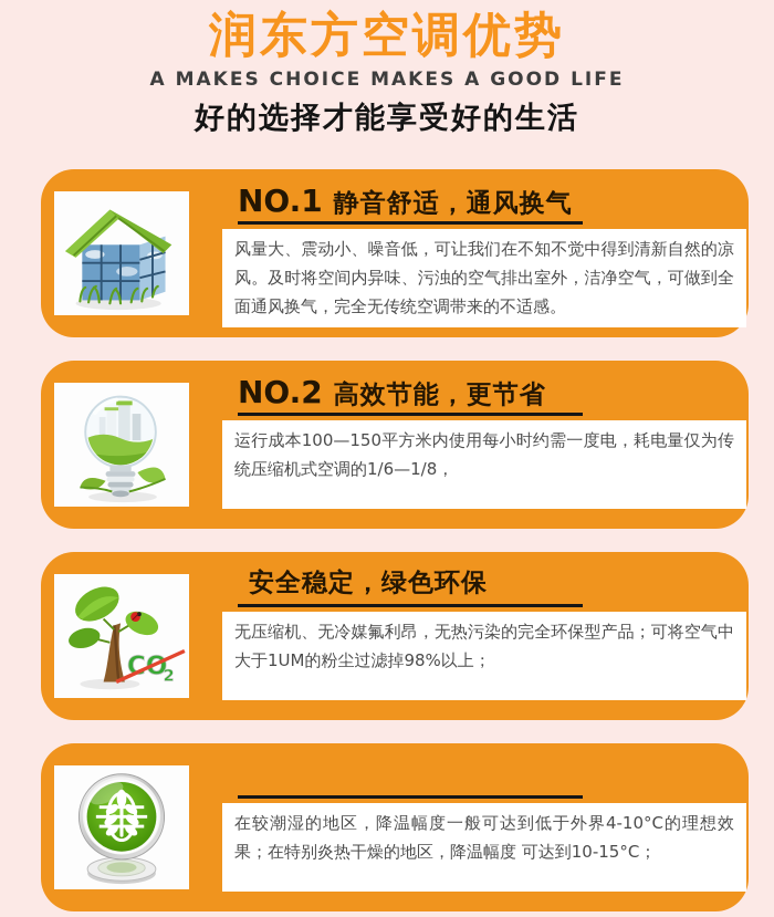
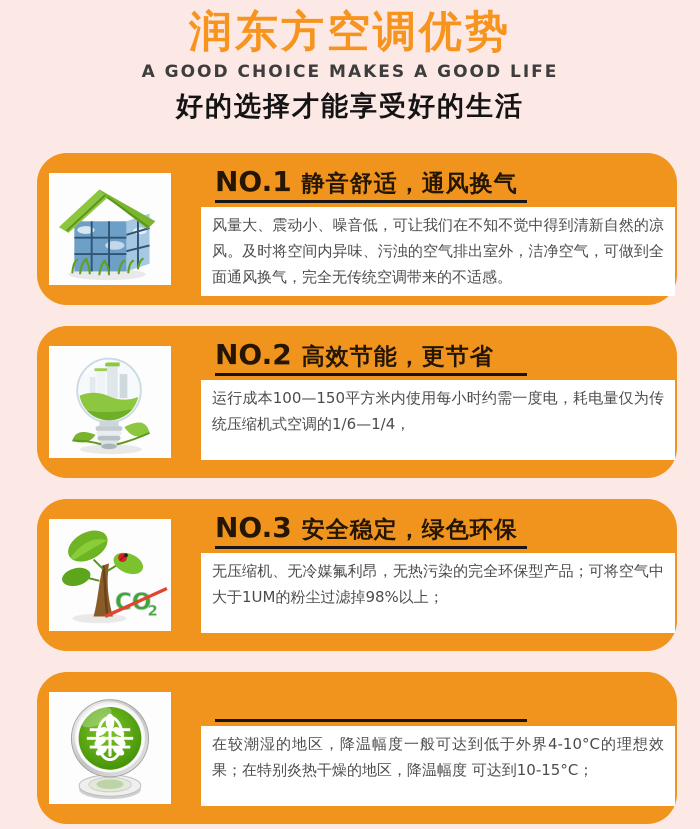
  润东方空调优势
- A MAKES CHOICE MAKES A GOOD LIFE
+ A GOOD CHOICE MAKES A GOOD LIFE
  好的选择才能享受好的生活
  NO.1
  静音舒适，通风换气
  风量大、震动小、噪音低，可让我们在不知不觉中得到清新自然的凉风。及时将空间内异味、污浊的空气排出室外，洁净空气，可做到全面通风换气，完全无传统空调带来的不适感。
  NO.2
  高效节能，更节省
- 运行成本100—150平方米内使用每小时约需一度电，耗电量仅为传统压缩机式空调的1/6—1/8，
+ 运行成本100—150平方米内使用每小时约需一度电，耗电量仅为传统压缩机式空调的1/6—1/4，
  CO
  2
+ NO.3
  安全稳定，绿色环保
  无压缩机、无冷媒氟利昂，无热污染的完全环保型产品；可将空气中大于1UM的粉尘过滤掉98%以上；
  在较潮湿的地区，降温幅度一般可达到低于外界4-10°C的理想效果；在特别炎热干燥的地区，降温幅度 可达到10-15°C；
